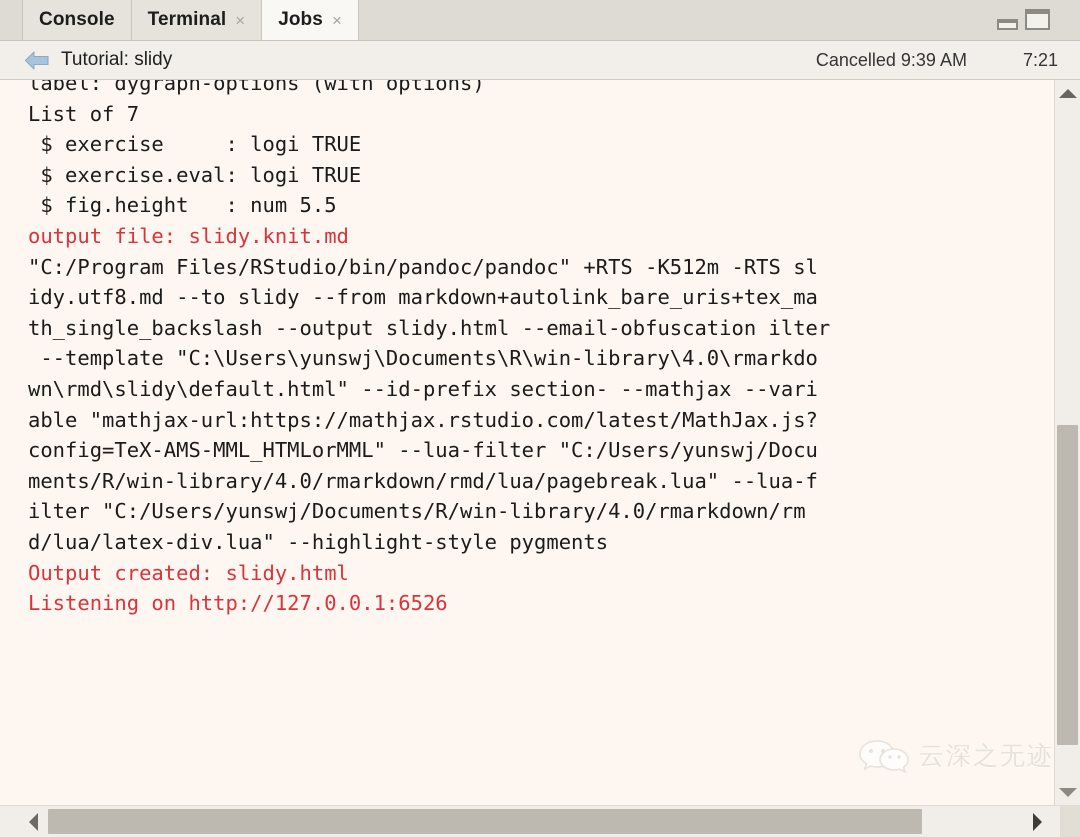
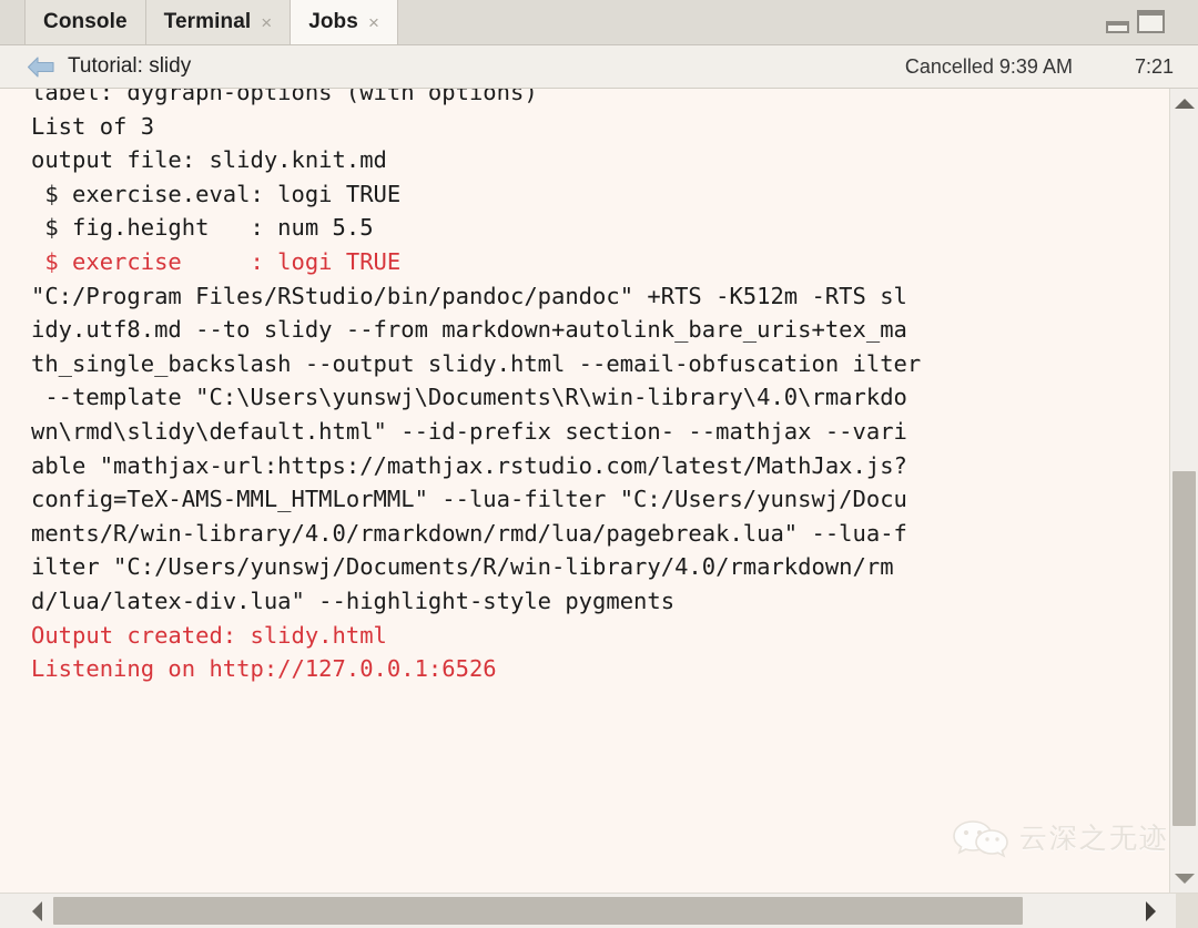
  Console
  Terminal
  ×
  Jobs
  ×
  Tutorial: slidy
  Cancelled 9:39 AM
  7:21
  label: dygraph-options (with options)
- List of 7
+ List of 3
- $ exercise : logi TRUE
+ output file: slidy.knit.md
  $ exercise.eval: logi TRUE
  $ fig.height : num 5.5
- output file: slidy.knit.md
+ $ exercise : logi TRUE
  "C:/Program Files/RStudio/bin/pandoc/pandoc" +RTS -K512m -RTS sl
  idy.utf8.md --to slidy --from markdown+autolink_bare_uris+tex_ma
  th_single_backslash --output slidy.html --email-obfuscation ilter
  --template "C:\Users\yunswj\Documents\R\win-library\4.0\rmarkdo
  wn\rmd\slidy\default.html" --id-prefix section- --mathjax --vari
  able "mathjax-url:https://mathjax.rstudio.com/latest/MathJax.js?
  config=TeX-AMS-MML_HTMLorMML" --lua-filter "C:/Users/yunswj/Docu
  ments/R/win-library/4.0/rmarkdown/rmd/lua/pagebreak.lua" --lua-f
  ilter "C:/Users/yunswj/Documents/R/win-library/4.0/rmarkdown/rm
  d/lua/latex-div.lua" --highlight-style pygments
  Output created: slidy.html
  Listening on http://127.0.0.1:6526
  云深之无迹
